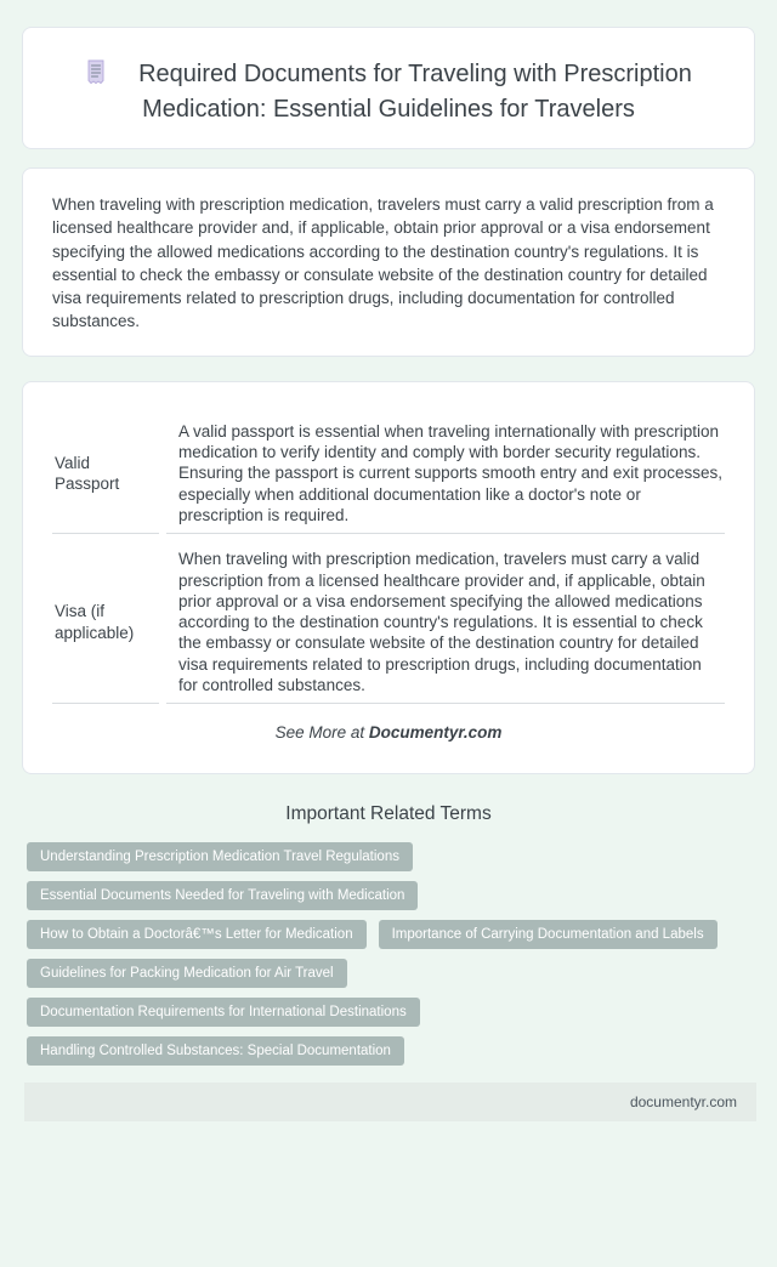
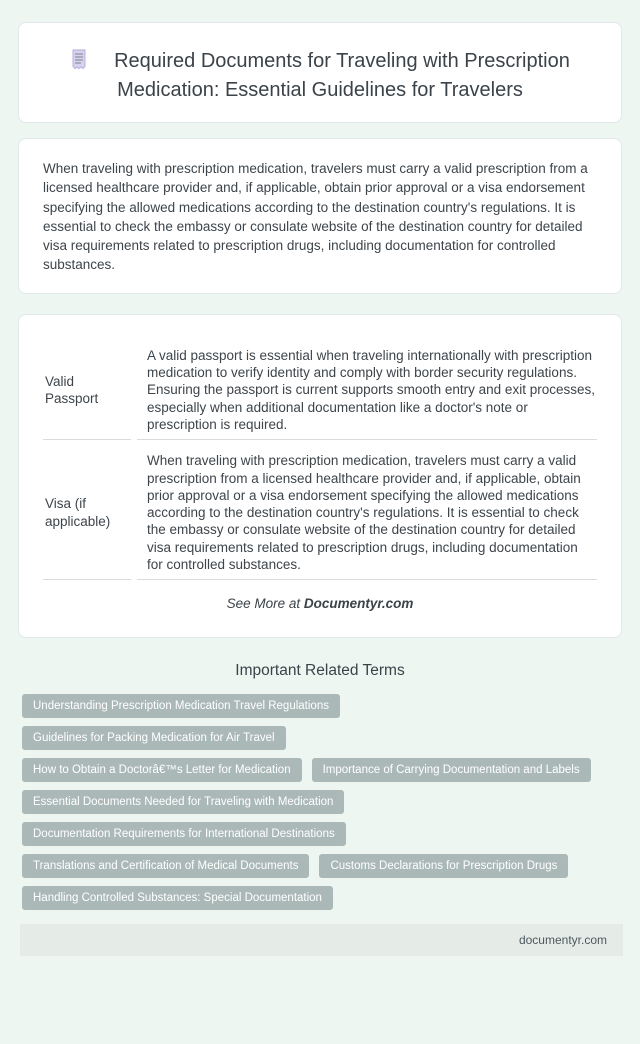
  Required Documents for Traveling with Prescription Medication: Essential Guidelines for Travelers
  When traveling with prescription medication, travelers must carry a valid prescription from a licensed healthcare provider and, if applicable, obtain prior approval or a visa endorsement specifying the allowed medications according to the destination country's regulations. It is essential to check the embassy or consulate website of the destination country for detailed visa requirements related to prescription drugs, including documentation for controlled substances.
  Valid Passport
  A valid passport is essential when traveling internationally with prescription medication to verify identity and comply with border security regulations. Ensuring the passport is current supports smooth entry and exit processes, especially when additional documentation like a doctor's note or prescription is required.
  Visa (if applicable)
  When traveling with prescription medication, travelers must carry a valid prescription from a licensed healthcare provider and, if applicable, obtain prior approval or a visa endorsement specifying the allowed medications according to the destination country's regulations. It is essential to check the embassy or consulate website of the destination country for detailed visa requirements related to prescription drugs, including documentation for controlled substances.
  See More at Documentyr.com
  Important Related Terms
  Understanding Prescription Medication Travel Regulations
- Essential Documents Needed for Traveling with Medication
+ Guidelines for Packing Medication for Air Travel
  How to Obtain a Doctorâ€™s Letter for Medication
  Importance of Carrying Documentation and Labels
- Guidelines for Packing Medication for Air Travel
+ Essential Documents Needed for Traveling with Medication
  Documentation Requirements for International Destinations
+ Translations and Certification of Medical Documents
+ Customs Declarations for Prescription Drugs
  Handling Controlled Substances: Special Documentation
  documentyr.com
